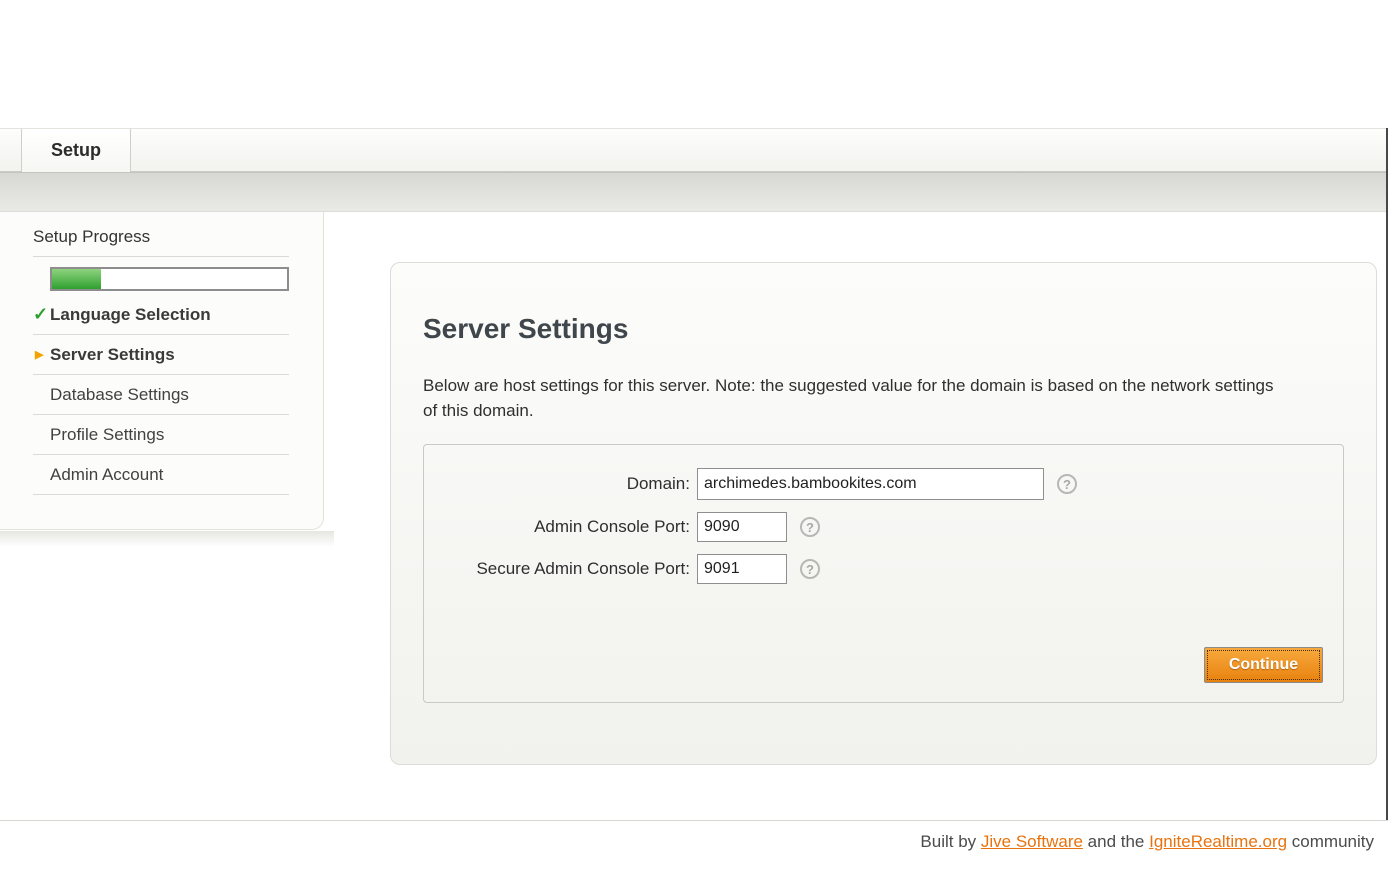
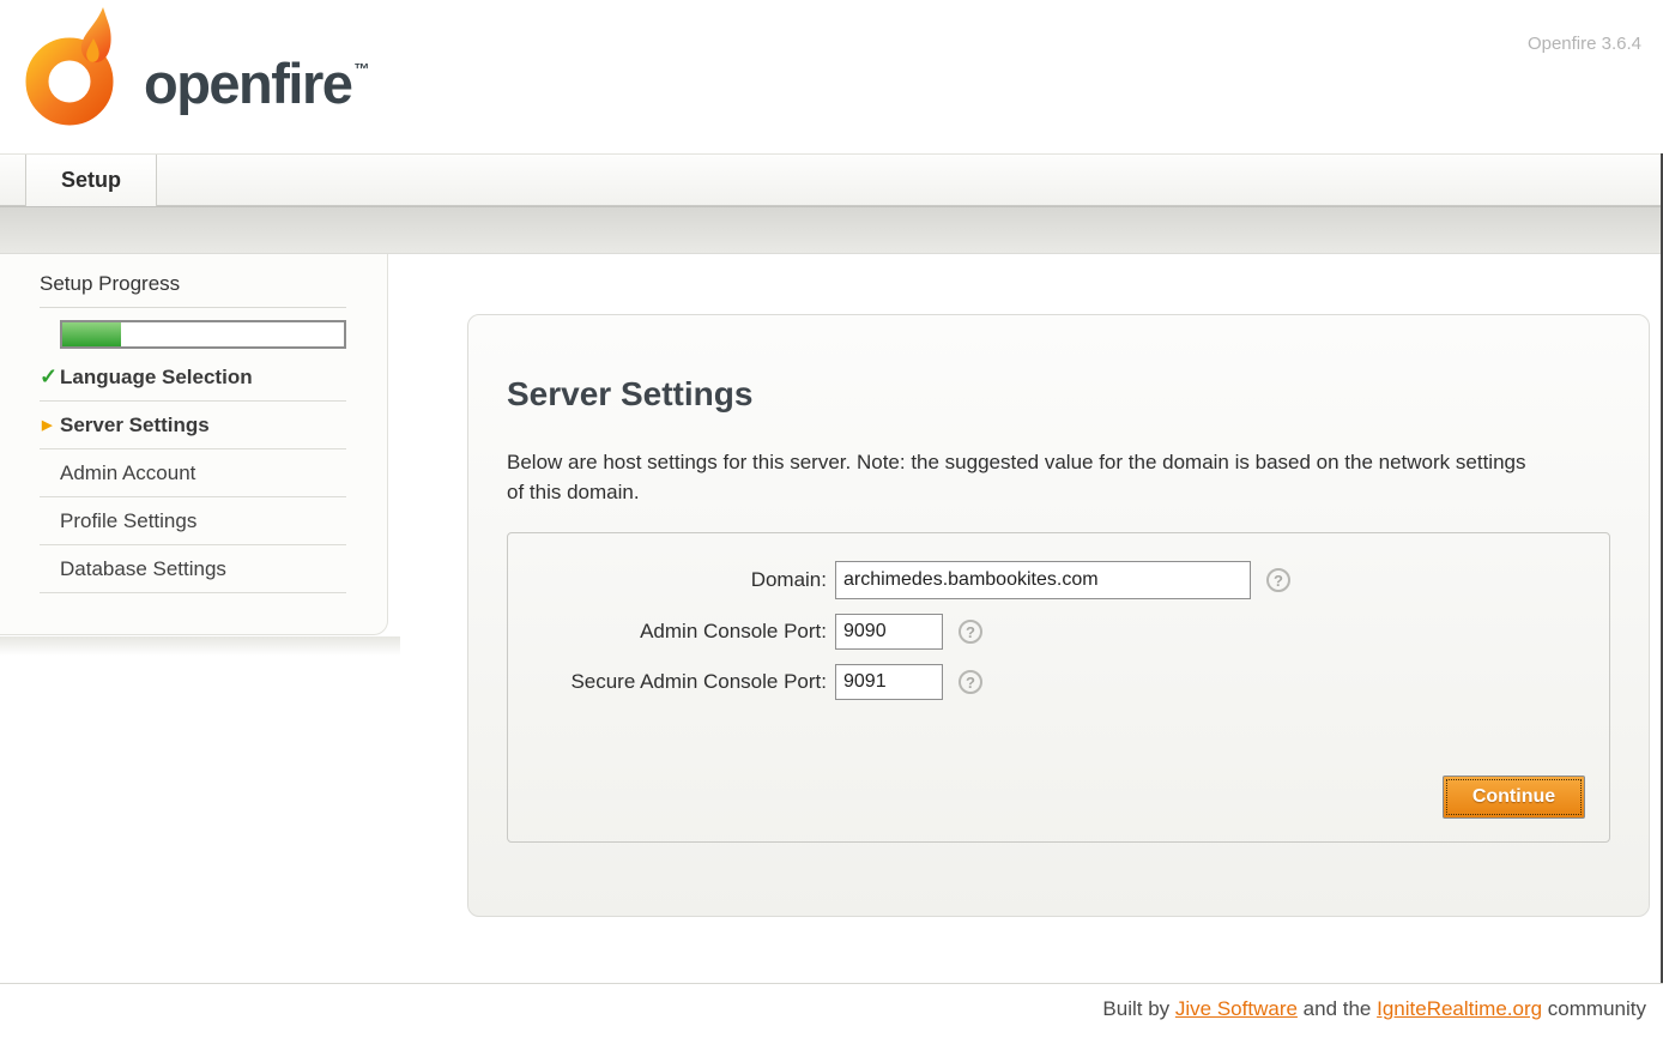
+ openfire ™
+ Openfire 3.6.4
  Setup
  Setup Progress
  ✓
  Language Selection
  ▶
  Server Settings
- Database Settings
+ Admin Account
  Profile Settings
- Admin Account
+ Database Settings
  Server Settings
  Below are host settings for this server. Note: the suggested value for the domain is based on the network settings of this domain.
  Domain:
  archimedes.bambookites.com
  ?
  Admin Console Port:
  9090
  ?
  Secure Admin Console Port:
  9091
  ?
  Continue
  Built by Jive Software and the IgniteRealtime.org community
